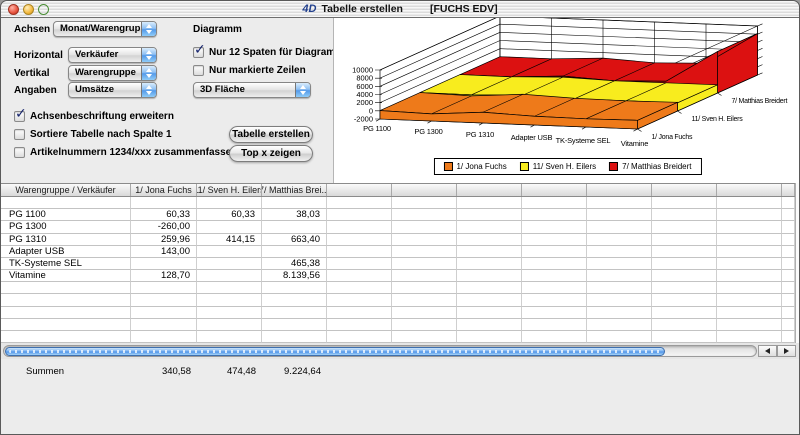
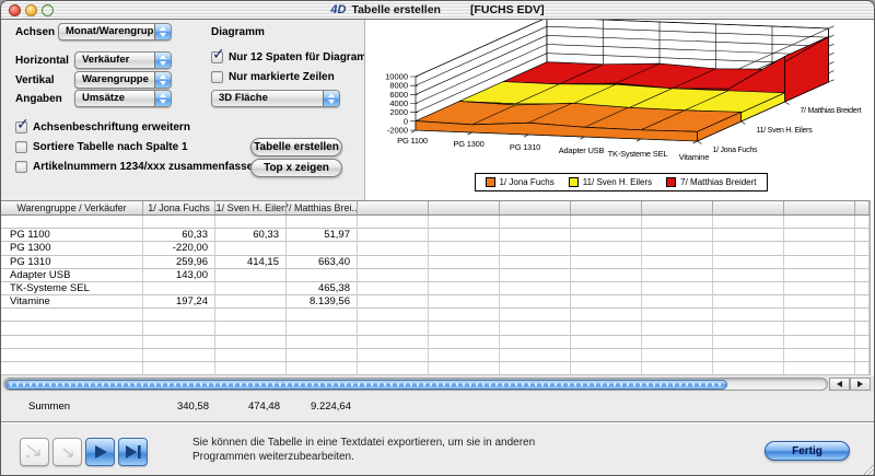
  4D
  Tabelle erstellen
  [FUCHS EDV]
  Achsen
  Monat/Warengrup
  Diagramm
  Horizontal
  Verkäufer
  Nur 12 Spaten für Diagram
  Vertikal
  Warengruppe
  Nur markierte Zeilen
  Angaben
  Umsätze
  3D Fläche
  Achsenbeschriftung erweitern
  Sortiere Tabelle nach Spalte 1
  Artikelnummern 1234/xxx zusammenfass
  Tabelle erstellen
  Top x zeigen
  -2000
  0
  2000
  4000
  6000
  8000
  10000
  PG 1100
  PG 1300
  PG 1310
  Adapter USB
  TK-Systeme SEL
  Vitamine
  1/ Jona Fuchs
  11/ Sven H. Eilers
  7/ Matthias Breidert
  Warengruppe / Verkäufer
  1/ Jona Fuchs
  1/ Sven H. Eiler
  7/ Matthias Brei..
  PG 1100
  60,33
  60,33
- 38,03
+ 51,97
  PG 1300
- -260,00
+ -220,00
  PG 1310
  259,96
  414,15
  663,40
  Adapter USB
  143,00
  TK-Systeme SEL
  465,38
  Vitamine
- 128,70
+ 197,24
  8.139,56
  Summen
  340,58
  474,48
  9.224,64
+ Sie können die Tabelle in eine Textdatei exportieren, um sie in anderen Programmen weiterzubearbeiten.
+ Fertig
